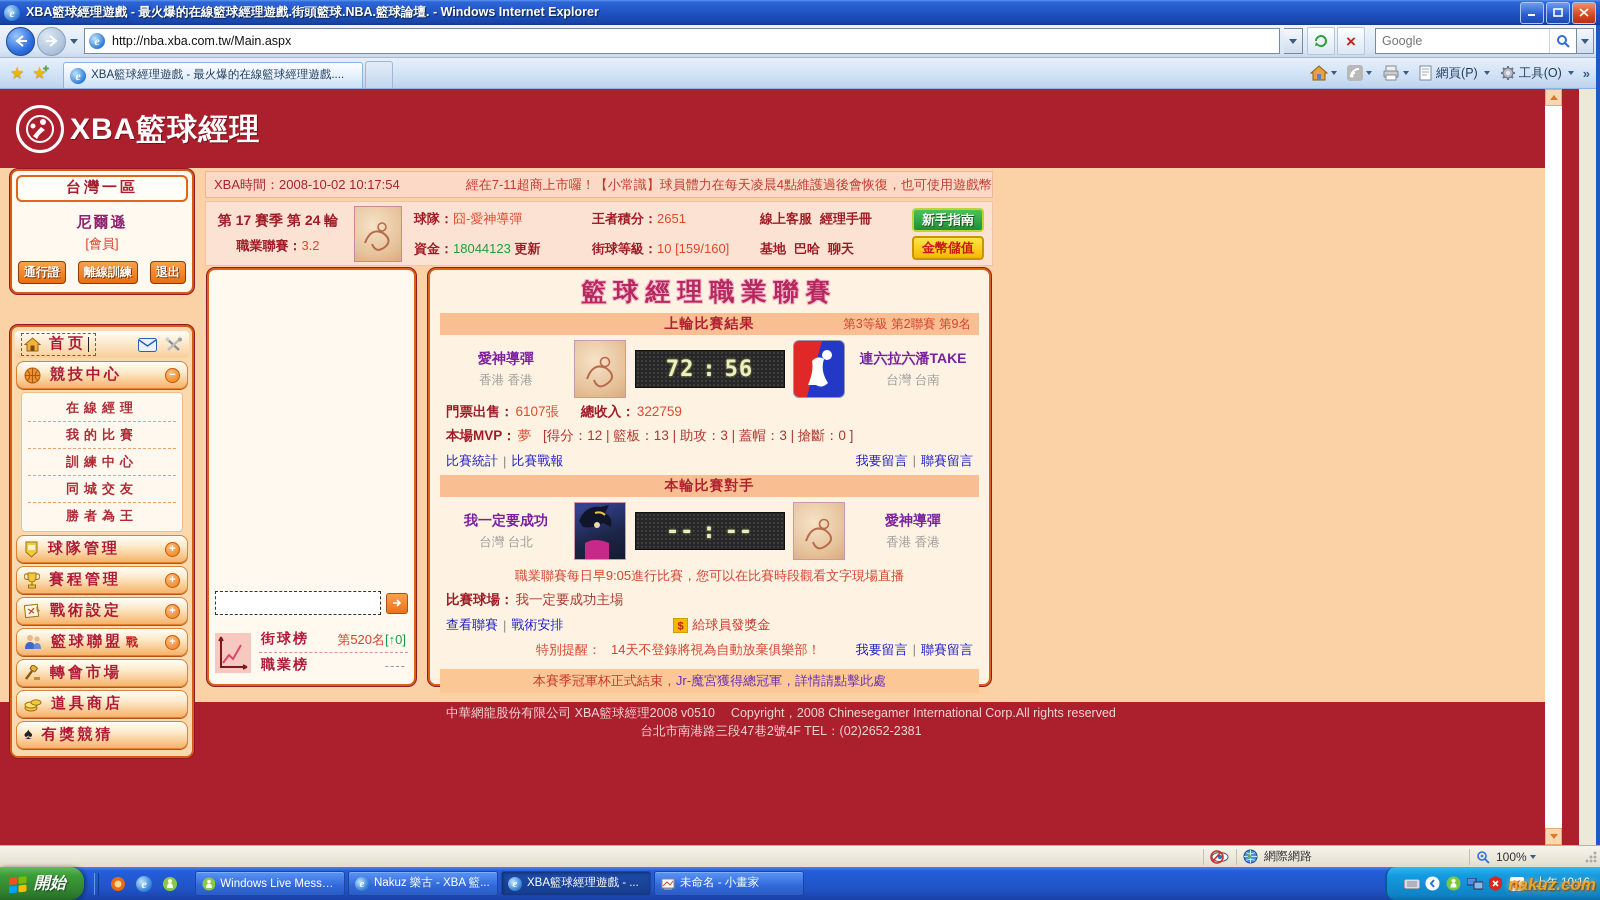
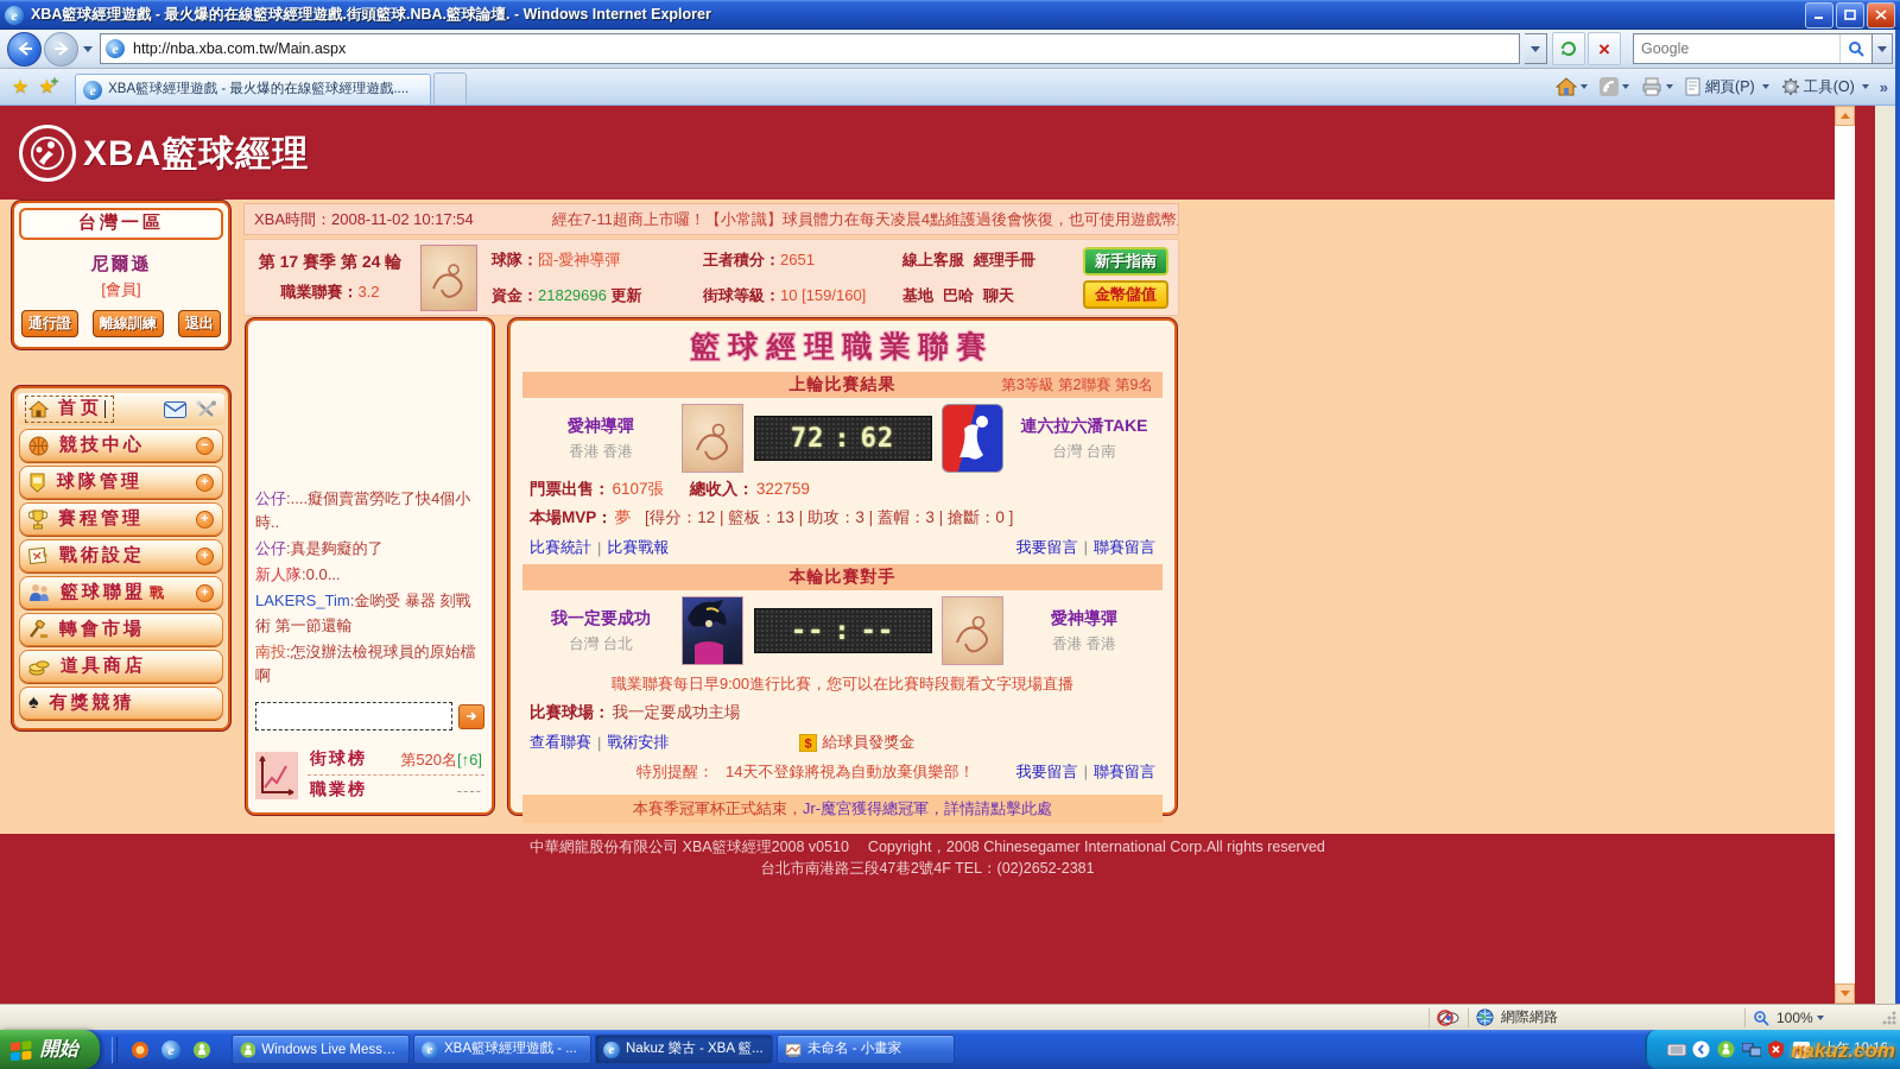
  e
  XBA籃球經理遊戲 - 最火爆的在線籃球經理遊戲.街頭籃球.NBA.籃球論壇. - Windows Internet Explorer
  e
  http://nba.xba.com.tw/Main.aspx
  ×
  Google
  ★
  ★+
  e
  XBA籃球經理遊戲 - 最火爆的在線籃球經理遊戲....
  網頁(P)
  工具(O)
  »
  XBA籃球經理
  台灣一區
  尼爾遜
  [會員]
  通行證
  離線訓練
  退出
  首页
  競技中心
  −
- 在線經理
- 我的比賽
- 訓練中心
- 同城交友
- 勝者為王
  球隊管理
  +
  賽程管理
  +
  戰術設定
  +
  籃球聯盟
  戰
  +
  轉會市場
  道具商店
  ♠
  有獎競猜
- XBA時間：2008-10-02 10:17:54
+ XBA時間：2008-11-02 10:17:54
  經在7-11超商上市囉！【小常識】球員體力在每天凌晨4點維護過後會恢復，也可使用遊戲幣
  第 17 賽季 第 24 輪
  職業聯賽：3.2
  球隊：囧-愛神導彈
- 資金：18044123 更新
+ 資金：21829696 更新
  王者積分：2651
  街球等級：10 [159/160]
  線上客服 經理手冊
  基地 巴哈 聊天
  新手指南
  金幣儲值
+ 公仔:....癡個賣當勞吃了快4個小時..
+ 公仔:真是夠癡的了
+ 新人隊:0.0...
+ LAKERS_Tim:金喲受 暴器 刻戰術 第一節還輸
+ 南投:怎沒辦法檢視球員的原始檔啊
  街球榜
- 第520名[↑0]
+ 第520名[↑6]
  職業榜
  ----
  籃球經理職業聯賽
  上輪比賽結果
  第3等級 第2聯賽 第9名
  愛神導彈
  香港 香港
  72
  :
- 56
+ 62
  連六拉六潘TAKE
  台灣 台南
  門票出售： 6107張 總收入： 322759
  本場MVP： 夢 [得分：12 | 籃板：13 | 助攻：3 | 蓋帽：3 | 搶斷：0 ]
  比賽統計
  |
  比賽戰報
  我要留言 | 聯賽留言
  本輪比賽對手
  我一定要成功
  台灣 台北
  --
  :
  --
  愛神導彈
  香港 香港
- 職業聯賽每日早9:05進行比賽，您可以在比賽時段觀看文字現場直播
+ 職業聯賽每日早9:00進行比賽，您可以在比賽時段觀看文字現場直播
  比賽球場： 我一定要成功主場
  查看聯賽
  |
  戰術安排
  $
  給球員發獎金
  特別提醒：
  14天不登錄將視為自動放棄俱樂部！
  我要留言 | 聯賽留言
  本賽季冠軍杯正式結束，
  Jr-魔宮獲得總冠軍，詳情請點擊此處
  中華網龍股份有限公司 XBA籃球經理2008 v0510 Copyright，2008 Chinesegamer International Corp.All rights reserved
  台北市南港路三段47巷2號4F TEL：(02)2652-2381
  網際網路
  100%
  開始
  e
  Windows Live Messen.
  e
- Nakuz 樂古 - XBA 籃...
+ XBA籃球經理遊戲 - ...
  e
- XBA籃球經理遊戲 - ...
+ Nakuz 樂古 - XBA 籃...
  未命名 - 小畫家
  K
  上午 10:16
  nakuz.com
